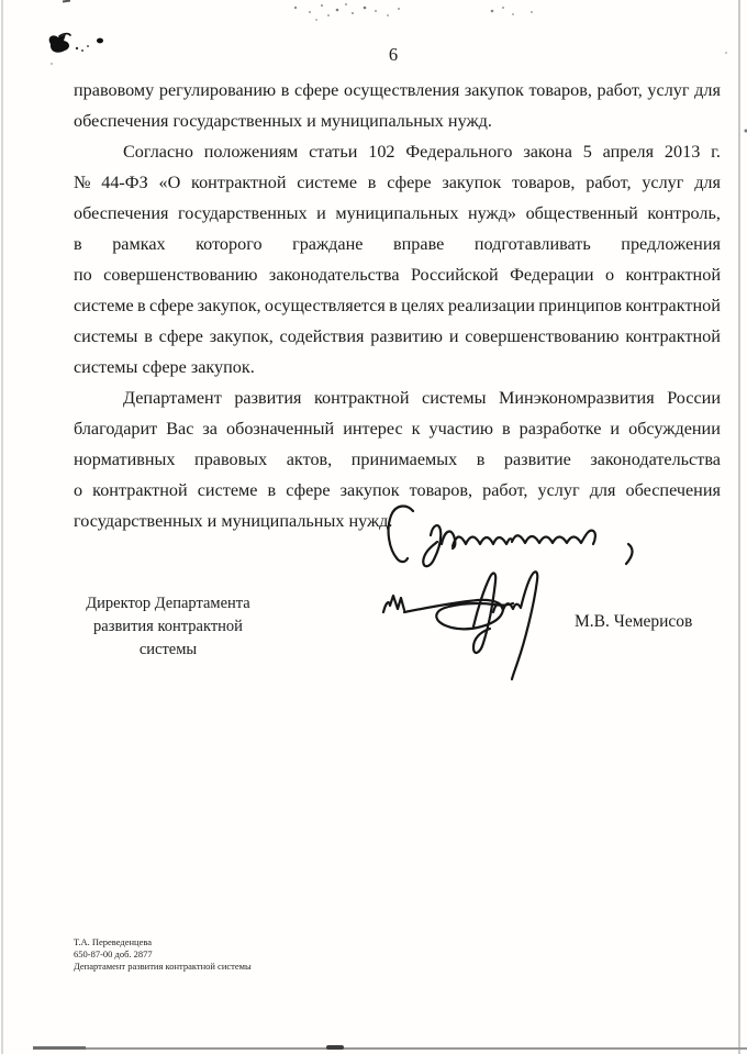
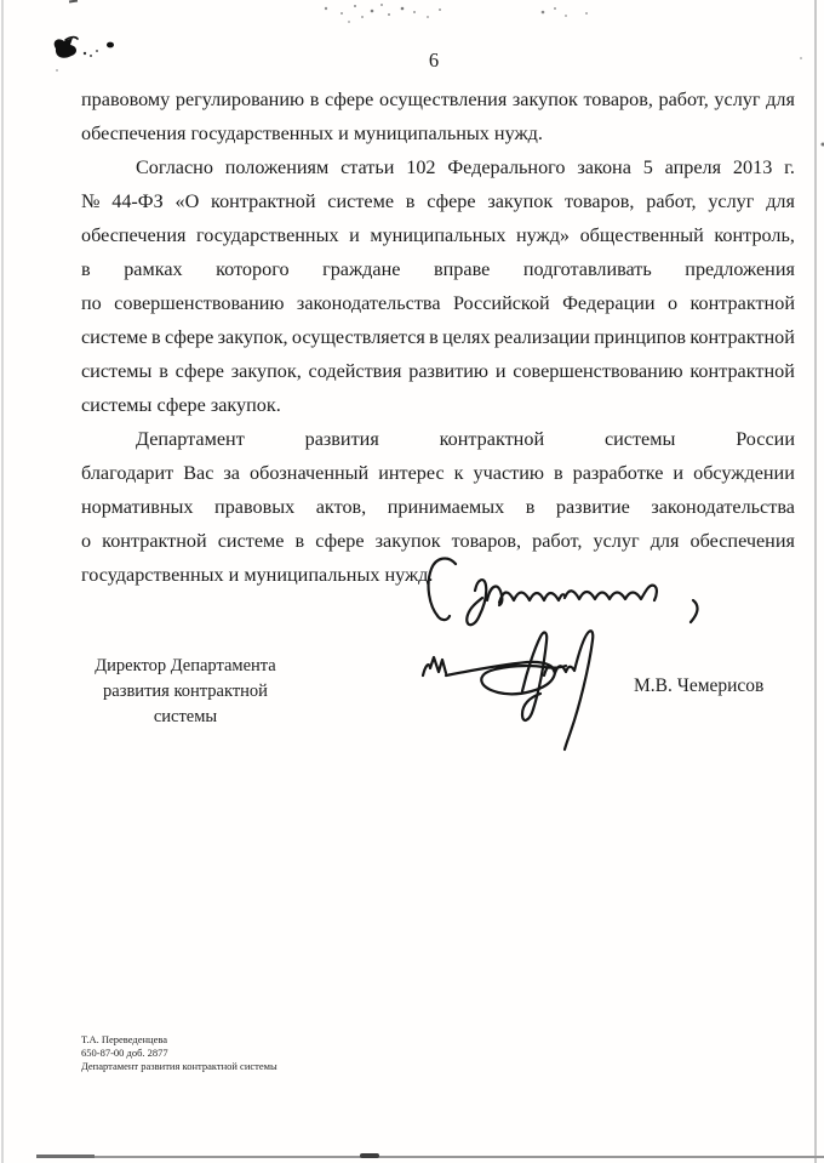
  6
  правовому
  регулированию
  в
  сфере
  осуществления
  закупок
  товаров,
  работ,
  услуг
  для
  обеспечения государственных и муниципальных нужд.
  Согласно
  положениям
  статьи
  102
  Федерального
  закона
  5
  апреля
  2013
  г.
  №
  44-ФЗ
  «О
  контрактной
  системе
  в
  сфере
  закупок
  товаров,
  работ,
  услуг
  для
  обеспечения
  государственных
  и
  муниципальных
  нужд»
  общественный
  контроль,
  в
  рамках
  которого
  граждане
  вправе
  подготавливать
  предложения
  по
  совершенствованию
  законодательства
  Российской
  Федерации
  о
  контрактной
  системе
  в
  сфере
  закупок,
  осуществляется
  в
  целях
  реализации
  принципов
  контрактной
  системы
  в
  сфере
  закупок,
  содействия
  развитию
  и
  совершенствованию
  контрактной
  системы сфере закупок.
  Департамент
  развития
  контрактной
  системы
- Минэкономразвития
  России
  благодарит
  Вас
  за
  обозначенный
  интерес
  к
  участию
  в
  разработке
  и
  обсуждении
  нормативных
  правовых
  актов,
  принимаемых
  в
  развитие
  законодательства
  о
  контрактной
  системе
  в
  сфере
  закупок
  товаров,
  работ,
  услуг
  для
  обеспечения
  государственных и муниципальных нужд
  Директор Департамента
  развития контрактной системы
  М.В. Чемерисов
  Т.А. Переведенцева
  650-87-00 доб. 2877
  Департамент развития контрактной системы
